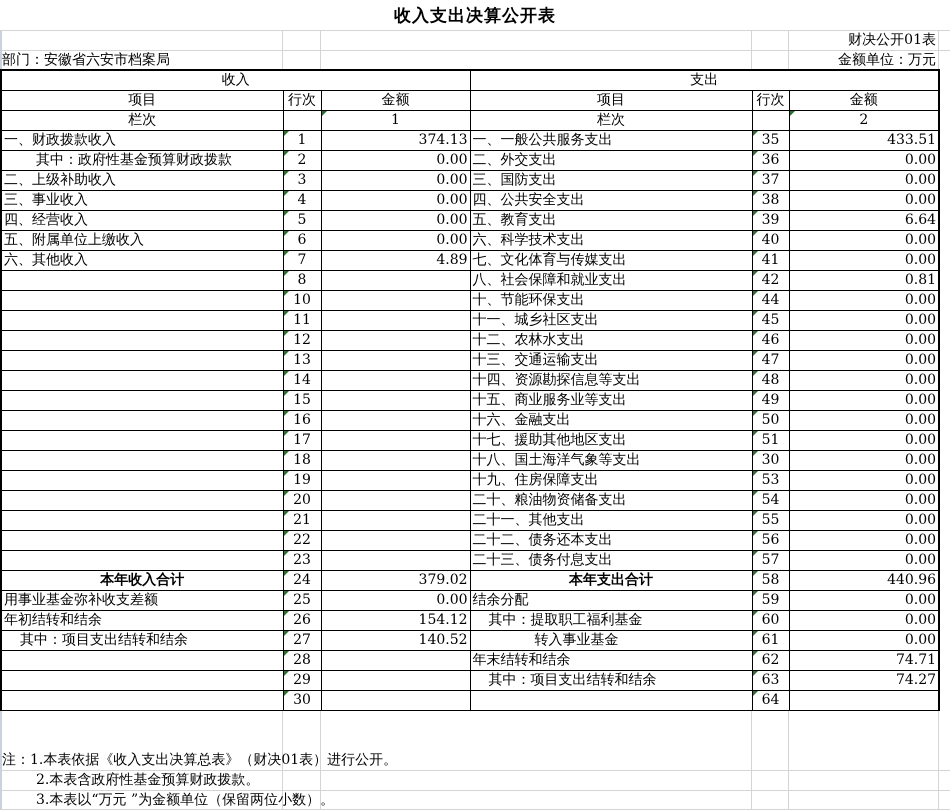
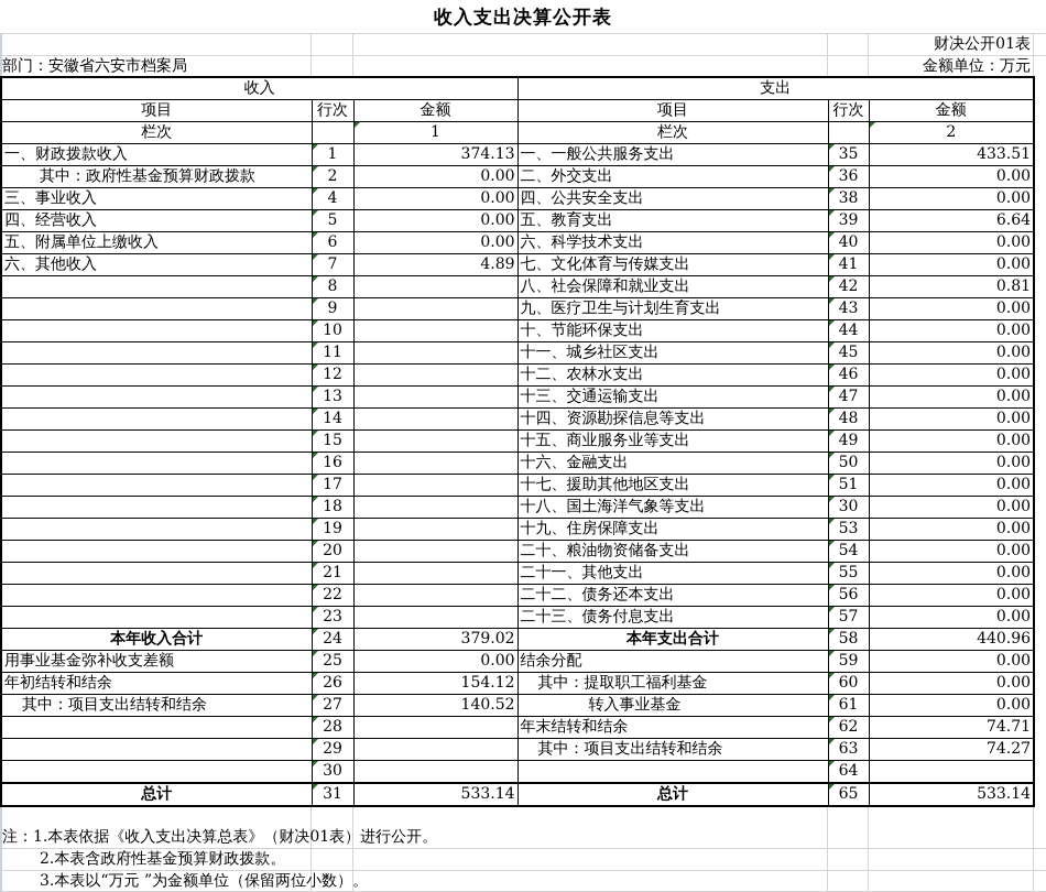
  收入支出决算公开表
  财决公开01表
  金额单位：万元
  部门：安徽省六安市档案局
  收入	支出
  项目	行次	金额	项目	行次	金额
  栏次		1	栏次		2
  一、财政拨款收入	1	374.13	一、一般公共服务支出	35	433.51
  其中：政府性基金预算财政拨款	2	0.00	二、外交支出	36	0.00
- 二、上级补助收入	3	0.00	三、国防支出	37	0.00
  三、事业收入	4	0.00	四、公共安全支出	38	0.00
  四、经营收入	5	0.00	五、教育支出	39	6.64
  五、附属单位上缴收入	6	0.00	六、科学技术支出	40	0.00
  六、其他收入	7	4.89	七、文化体育与传媒支出	41	0.00
  	8		八、社会保障和就业支出	42	0.81
+ 	9		九、医疗卫生与计划生育支出	43	0.00
  	10		十、节能环保支出	44	0.00
  	11		十一、城乡社区支出	45	0.00
  	12		十二、农林水支出	46	0.00
  	13		十三、交通运输支出	47	0.00
  	14		十四、资源勘探信息等支出	48	0.00
  	15		十五、商业服务业等支出	49	0.00
  	16		十六、金融支出	50	0.00
  	17		十七、援助其他地区支出	51	0.00
  	18		十八、国土海洋气象等支出	30	0.00
  	19		十九、住房保障支出	53	0.00
  	20		二十、粮油物资储备支出	54	0.00
  	21		二十一、其他支出	55	0.00
  	22		二十二、债务还本支出	56	0.00
  	23		二十三、债务付息支出	57	0.00
  本年收入合计	24	379.02	本年支出合计	58	440.96
  用事业基金弥补收支差额	25	0.00	结余分配	59	0.00
  年初结转和结余	26	154.12	其中：提取职工福利基金	60	0.00
  其中：项目支出结转和结余	27	140.52	转入事业基金	61	0.00
  	28		年末结转和结余	62	74.71
  	29		其中：项目支出结转和结余	63	74.27
  	30			64
+ 总计	31	533.14	总计	65	533.14
  注：1.本表依据《收入支出决算总表》（财决01表）进行公开。
  2.本表含政府性基金预算财政拨款。
  3.本表以“万元 ”为金额单位（保留两位小数）。
